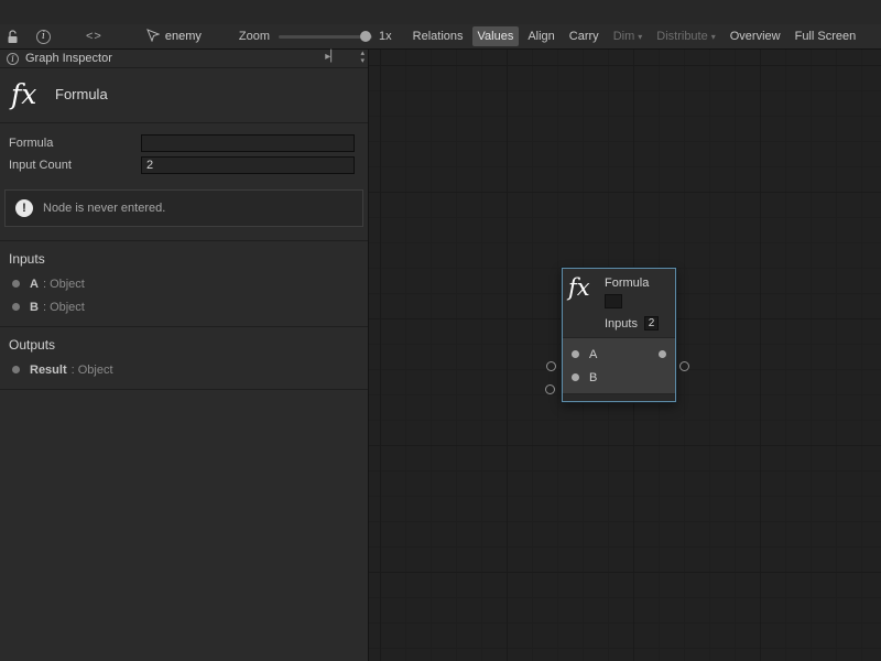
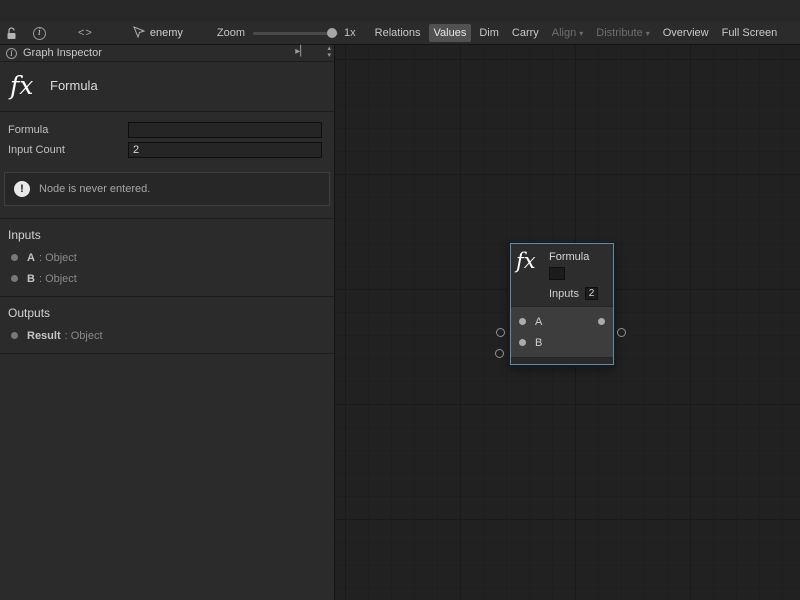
  i
  <>
  enemy
  Zoom
  1x
  Relations
  Values
- Align
+ Dim
  Carry
- Dim ▾
+ Align ▾
  Distribute ▾
  Overview
  Full Screen
  i
  Graph Inspector
  ▸▏
  fx
  Formula
  Formula
  Input Count
  2
  !
  Node is never entered.
  Inputs
  A
  : Object
  B
  : Object
  Outputs
  Result
  : Object
  fx
  Formula
  Inputs
  2
  A
  B
